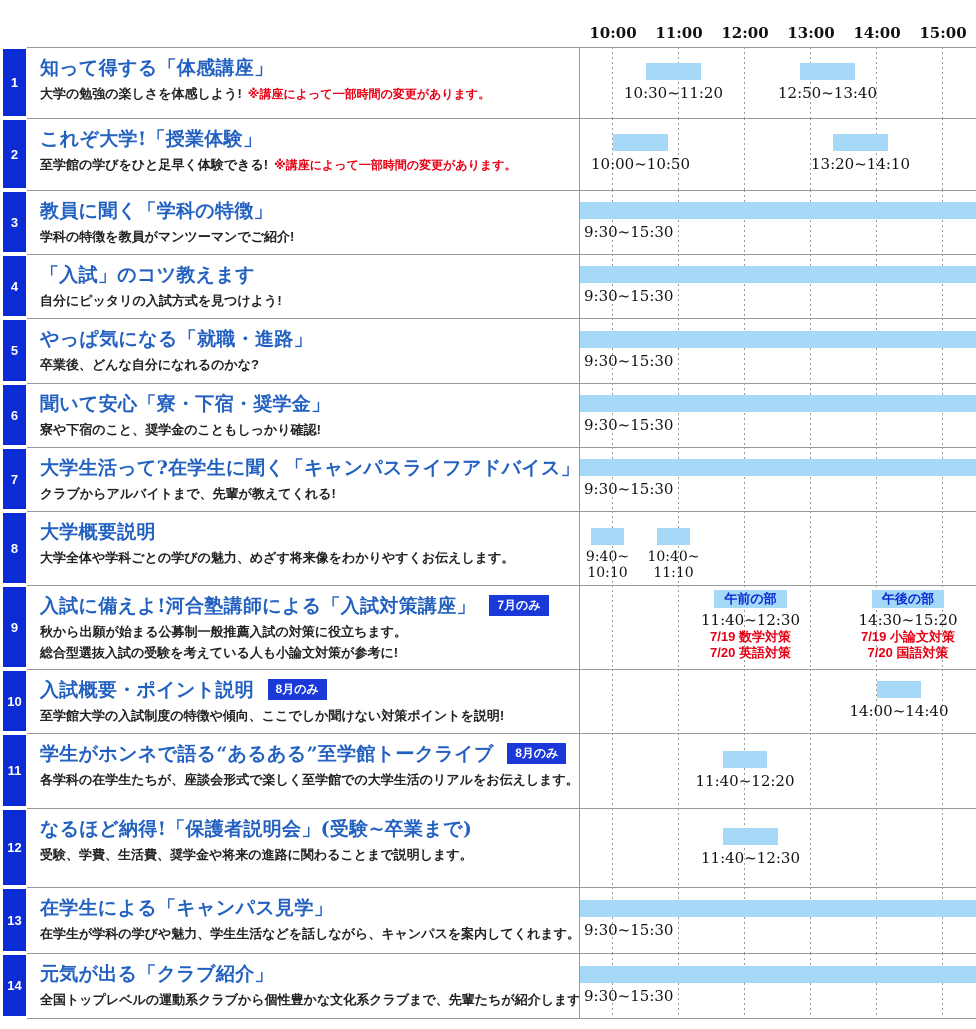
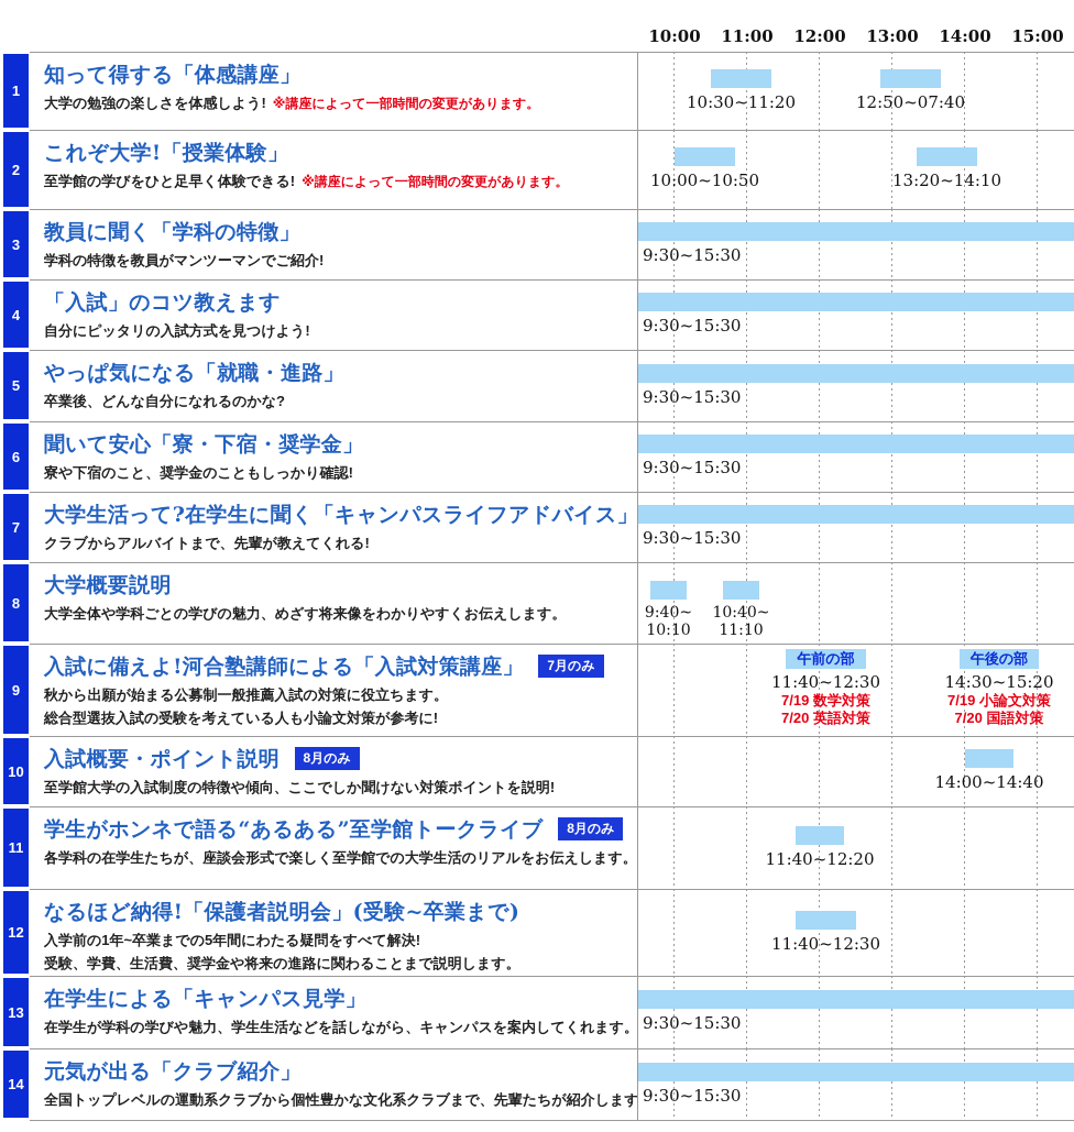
  10:00
  11:00
  12:00
  13:00
  14:00
  15:00
  1
  知って得する「体感講座」
  大学の勉強の楽しさを体感しよう! ※講座によって一部時間の変更があります。
  10:30~11:20
- 12:50~13:40
+ 12:50~07:40
  2
  これぞ大学!「授業体験」
  至学館の学びをひと足早く体験できる! ※講座によって一部時間の変更があります。
  10:00~10:50
  13:20~14:10
  3
  教員に聞く「学科の特徴」
  学科の特徴を教員がマンツーマンでご紹介!
  9:30~15:30
  4
  「入試」のコツ教えます
  自分にピッタリの入試方式を見つけよう!
  9:30~15:30
  5
  やっぱ気になる「就職・進路」
  卒業後、どんな自分になれるのかな?
  9:30~15:30
  6
  聞いて安心「寮・下宿・奨学金」
  寮や下宿のこと、奨学金のこともしっかり確認!
  9:30~15:30
  7
  大学生活って?在学生に聞く「キャンパスライフアドバイス」
  クラブからアルバイトまで、先輩が教えてくれる!
  9:30~15:30
  8
  大学概要説明
  大学全体や学科ごとの学びの魅力、めざす将来像をわかりやすくお伝えします。
  9:40~
  10:10
  10:40~
  11:10
  9
  入試に備えよ!河合塾講師による「入試対策講座」 7月のみ
  秋から出願が始まる公募制一般推薦入試の対策に役立ちます。
  総合型選抜入試の受験を考えている人も小論文対策が参考に!
  午前の部
  11:40~12:30
  7/19 数学対策
  7/20 英語対策
  午後の部
  14:30~15:20
  7/19 小論文対策
  7/20 国語対策
  10
  入試概要・ポイント説明 8月のみ
  至学館大学の入試制度の特徴や傾向、ここでしか聞けない対策ポイントを説明!
  14:00~14:40
  11
  学生がホンネで語る“あるある”至学館トークライブ 8月のみ
  各学科の在学生たちが、座談会形式で楽しく至学館での大学生活のリアルをお伝えします。
  11:40~12:20
  12
  なるほど納得!「保護者説明会」(受験~卒業まで)
+ 入学前の1年~卒業までの5年間にわたる疑問をすべて解決!
  受験、学費、生活費、奨学金や将来の進路に関わることまで説明します。
  11:40~12:30
  13
  在学生による「キャンパス見学」
  在学生が学科の学びや魅力、学生生活などを話しながら、キャンパスを案内してくれます。
  9:30~15:30
  14
  元気が出る「クラブ紹介」
  全国トップレベルの運動系クラブから個性豊かな文化系クラブまで、先輩たちが紹介します
  9:30~15:30
